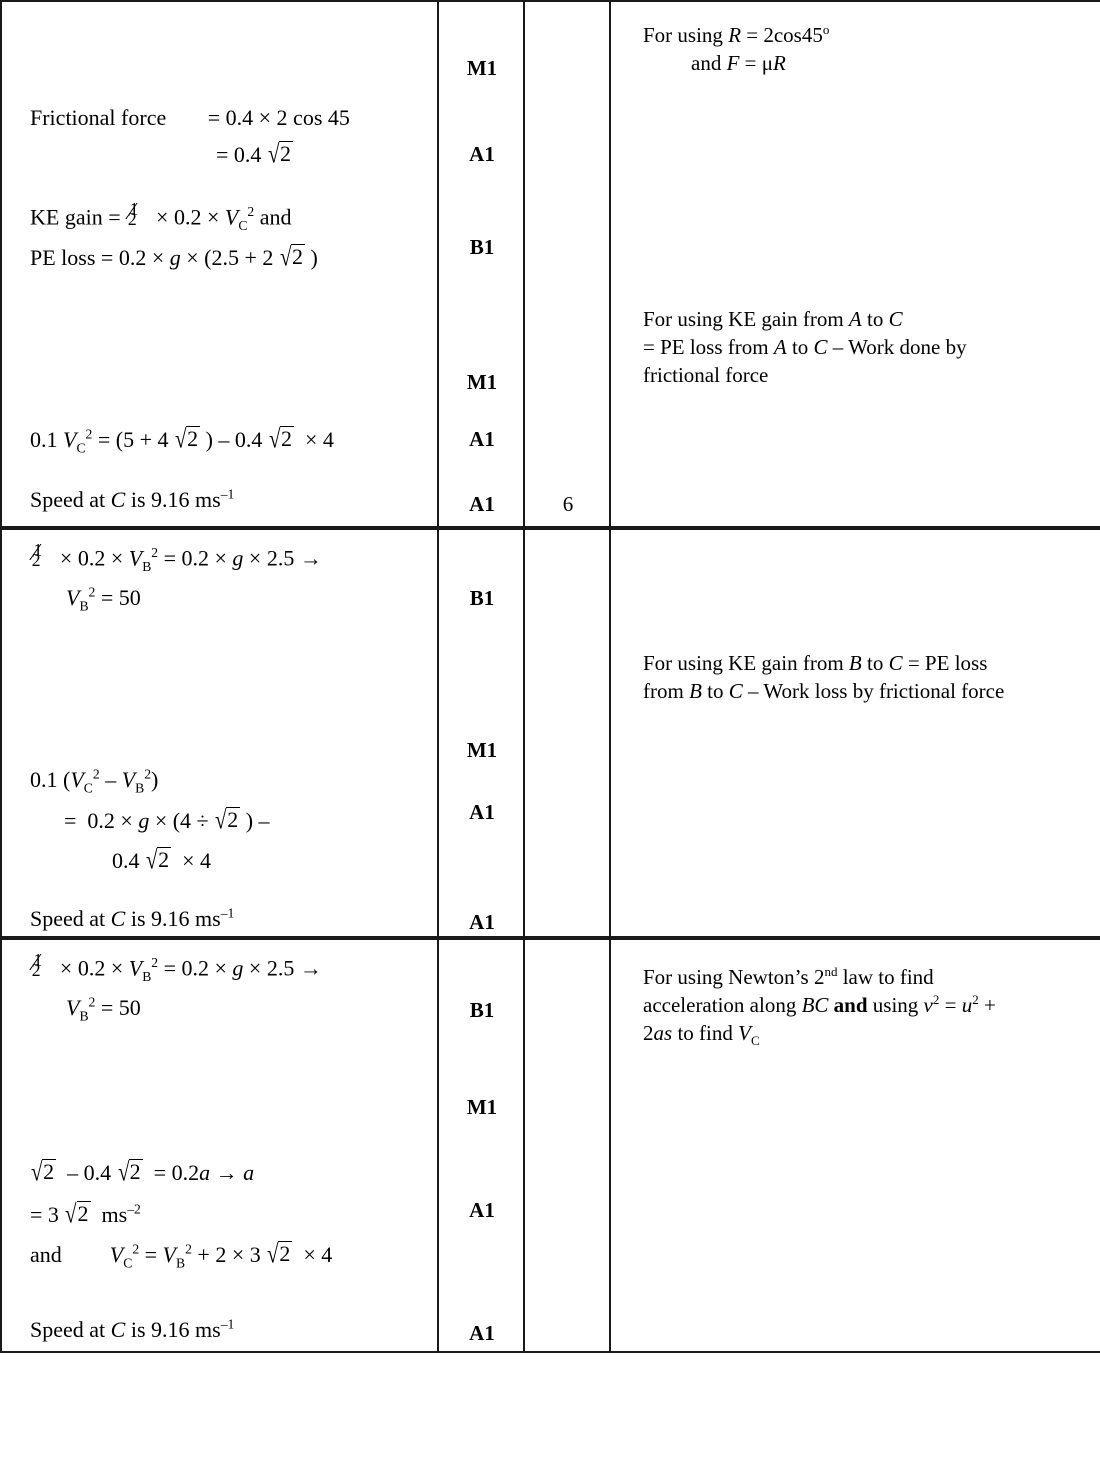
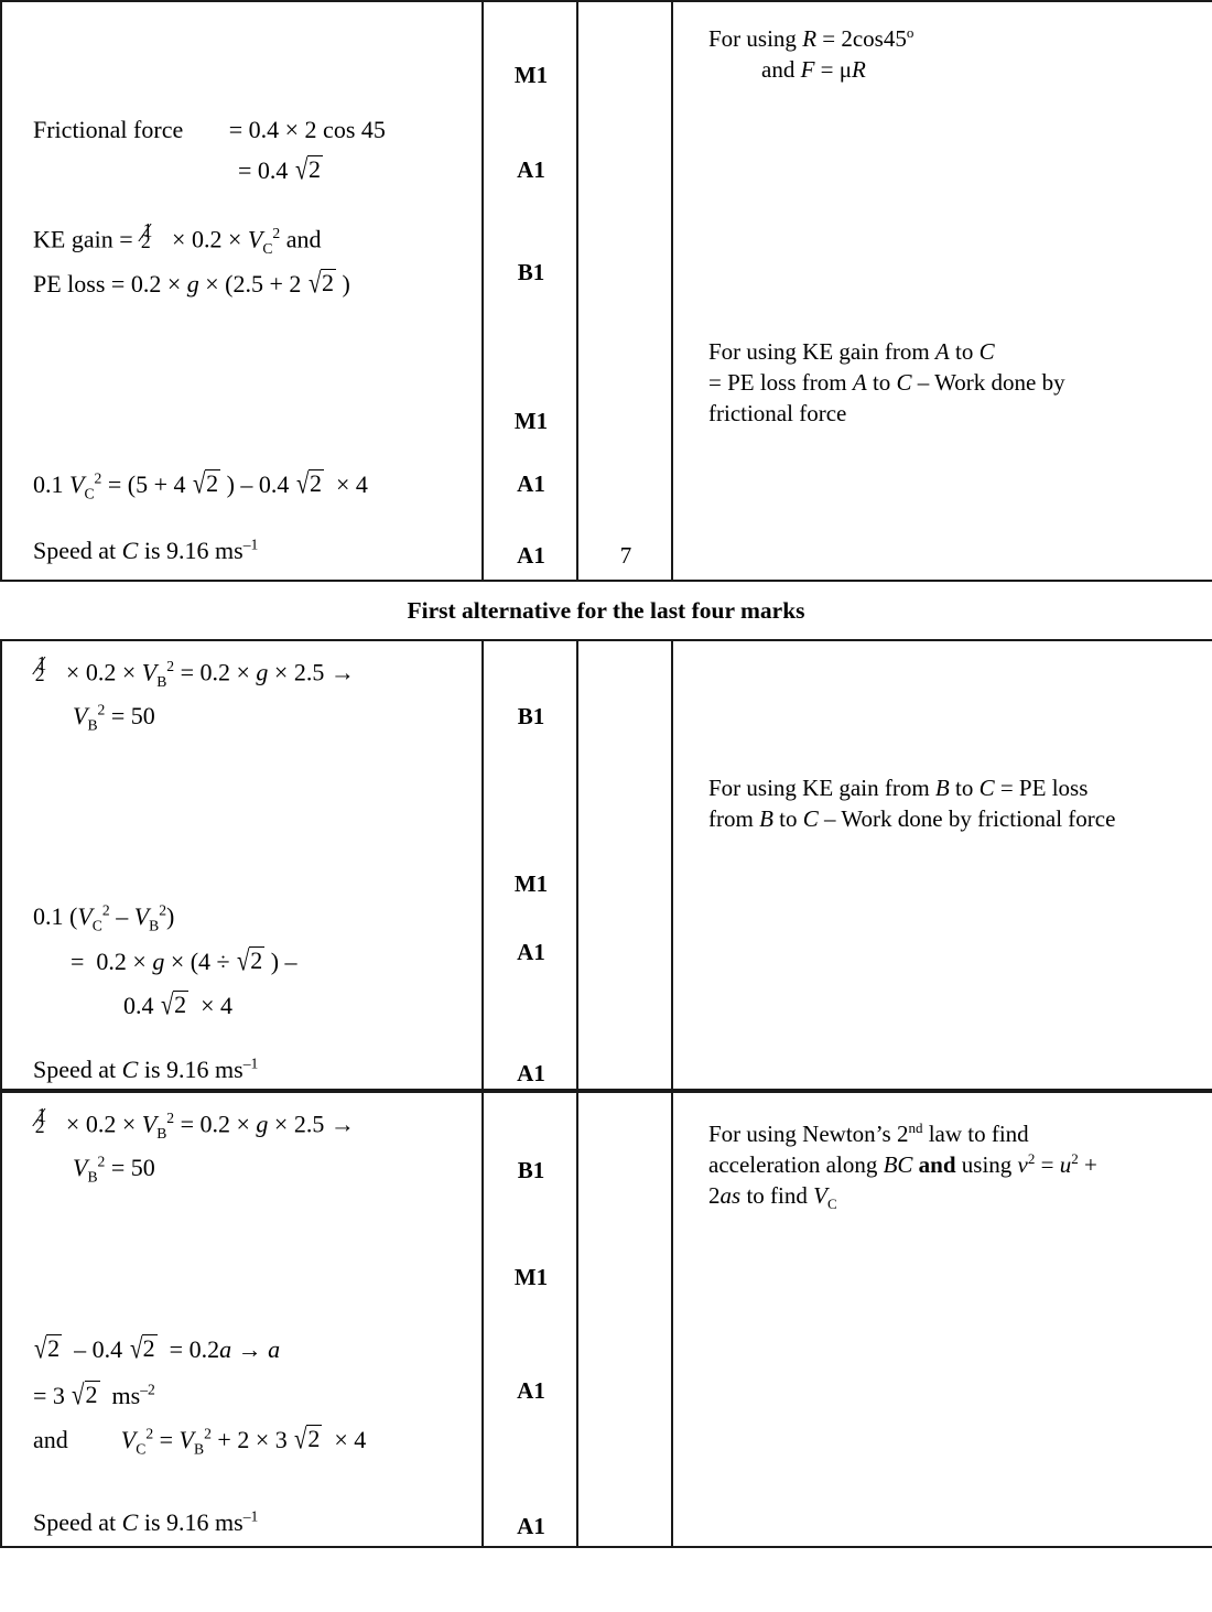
- Frictional force = 0.4 × 2 cos 45 = 0.4 √2 KE gain = 1⁄2 × 0.2 × VC2 and PE loss = 0.2 × g × (2.5 + 2 √2 ) 0.1 VC2 = (5 + 4 √2 ) – 0.4 √2 × 4 Speed at C is 9.16 ms–1	M1 A1 B1 M1 A1 A1	6	For using R = 2cos45o and F = μR For using KE gain from A to C = PE loss from A to C – Work done by frictional force
+ Frictional force = 0.4 × 2 cos 45 = 0.4 √2 KE gain = 1⁄2 × 0.2 × VC2 and PE loss = 0.2 × g × (2.5 + 2 √2 ) 0.1 VC2 = (5 + 4 √2 ) – 0.4 √2 × 4 Speed at C is 9.16 ms–1	M1 A1 B1 M1 A1 A1	7	For using R = 2cos45o and F = μR For using KE gain from A to C = PE loss from A to C – Work done by frictional force
+ First alternative for the last four marks
- 1⁄2 × 0.2 × VB2 = 0.2 × g × 2.5 → VB2 = 50 0.1 (VC2 – VB2) = 0.2 × g × (4 ÷ √2 ) – 0.4 √2 × 4 Speed at C is 9.16 ms–1	B1 M1 A1 A1		For using KE gain from B to C = PE loss from B to C – Work loss by frictional force
+ 1⁄2 × 0.2 × VB2 = 0.2 × g × 2.5 → VB2 = 50 0.1 (VC2 – VB2) = 0.2 × g × (4 ÷ √2 ) – 0.4 √2 × 4 Speed at C is 9.16 ms–1	B1 M1 A1 A1		For using KE gain from B to C = PE loss from B to C – Work done by frictional force
  1⁄2 × 0.2 × VB2 = 0.2 × g × 2.5 → VB2 = 50 √2 – 0.4 √2 = 0.2a → a = 3 √2 ms–2 and VC2 = VB2 + 2 × 3 √2 × 4 Speed at C is 9.16 ms–1	B1 M1 A1 A1		For using Newton’s 2nd law to find acceleration along BC and using v2 = u2 + 2as to find VC
